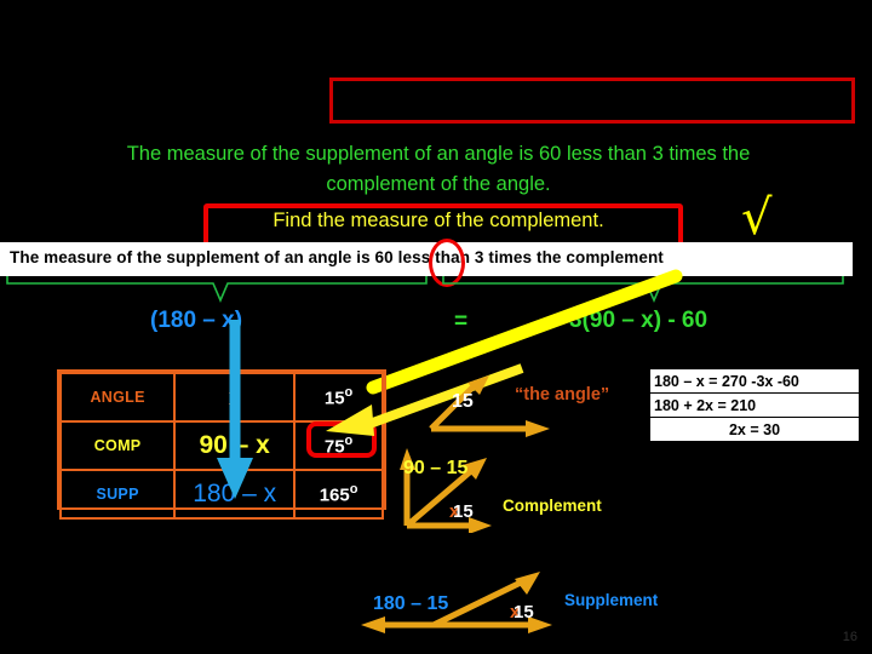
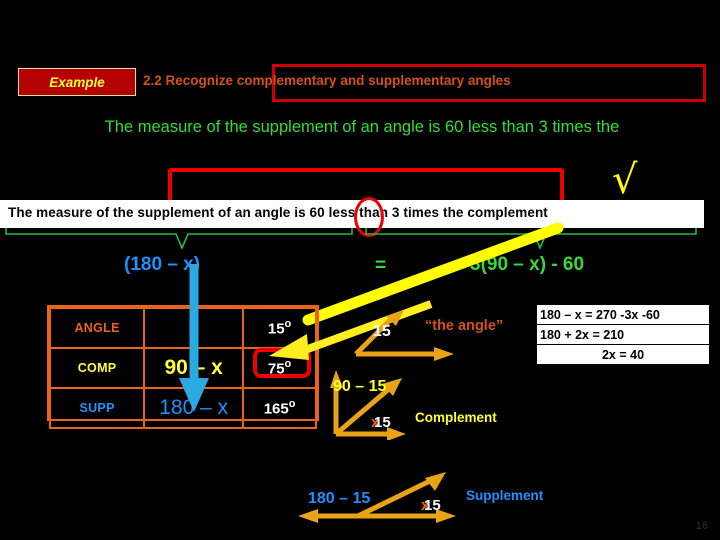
+ Example
+ 2.2 Recognize complementary and supplementary angles
  The measure of the supplement of an angle is 60 less than 3 times the
- complement of the angle.
- Find the measure of the complement.
  √
  The measure of the supplement of an angle is 60 less than 3 times the complement
  (180 – x
  =
  3(90 – x) - 60
  ANGLE		15o
  COMP	90 – x	75o
  SUPP	180 – x	165o
  15
  “the angle”
  90 – 15
  x
  15
  Complement
  180 – 15
  x
  15
  Supplement
  180 – x = 270 -3x -60
  180 + 2x = 210
- 2x = 30
+ 2x = 40
  16
